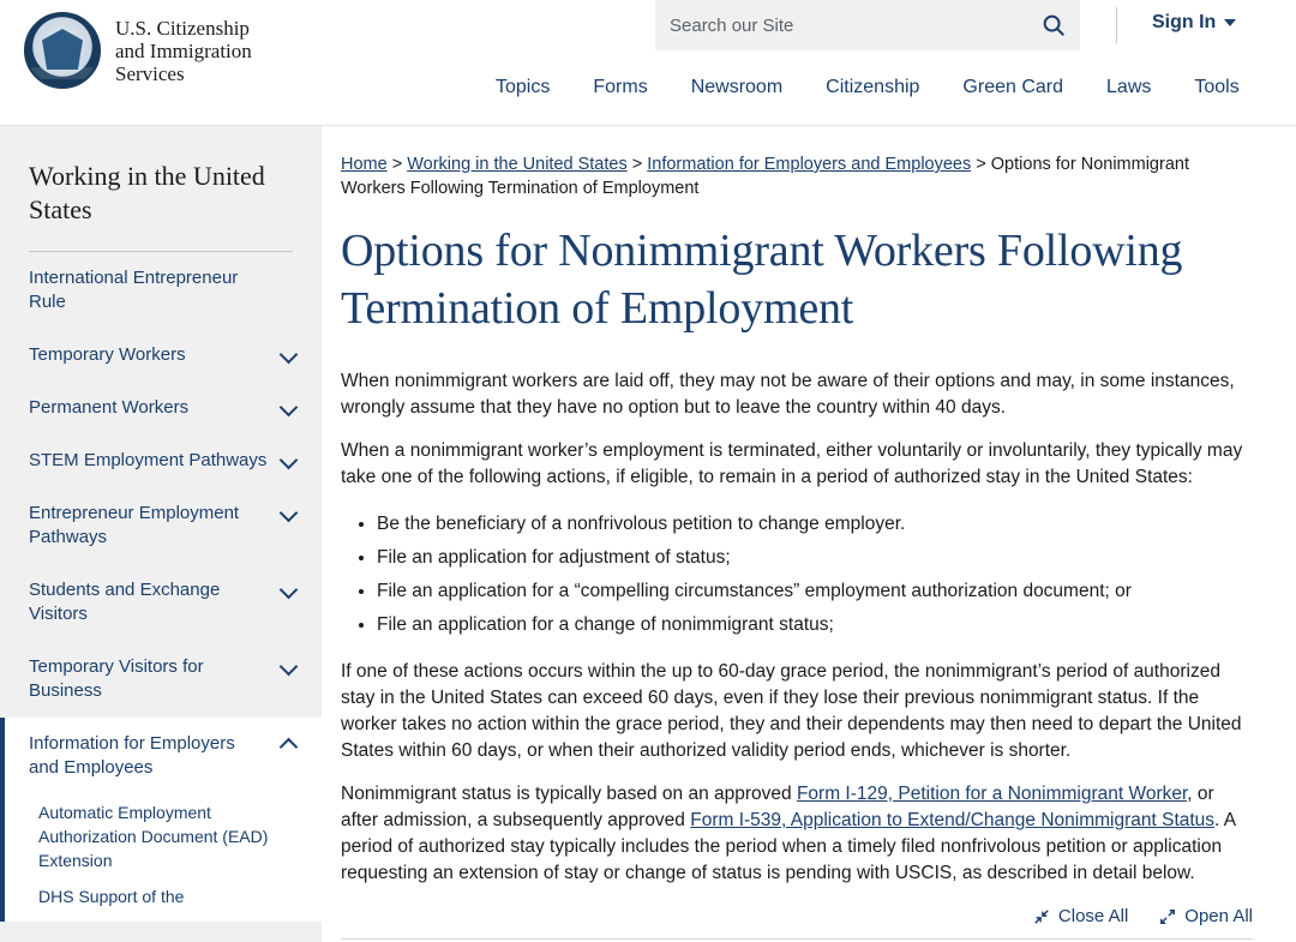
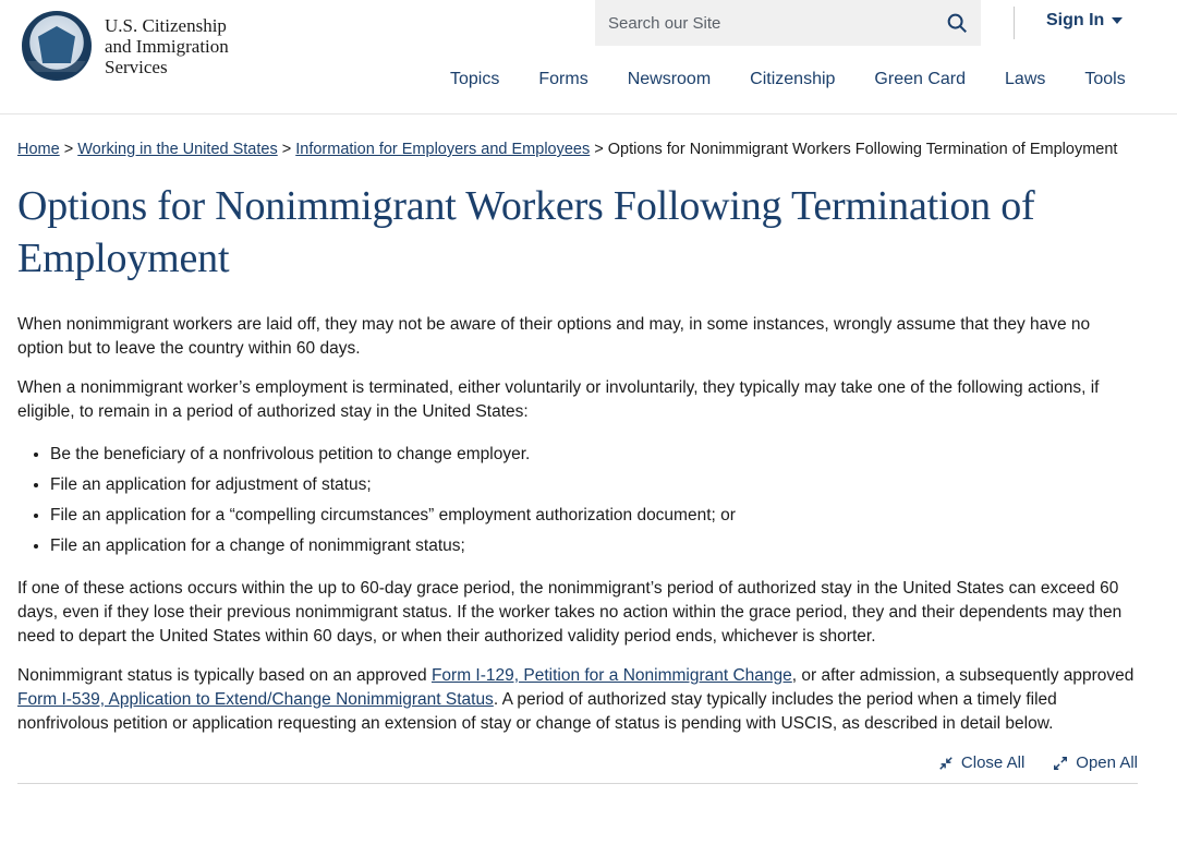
  U.S. Citizenship
  and Immigration
  Services
  Search our Site
  Sign In
  Topics
  Forms
  Newsroom
  Citizenship
  Green Card
  Laws
  Tools
- Working in the United States
- International Entrepreneur Rule
- Temporary Workers
- Permanent Workers
- STEM Employment Pathways
- Entrepreneur Employment Pathways
- Students and Exchange Visitors
- Temporary Visitors for Business
- Information for Employers and Employees
- Automatic Employment Authorization Document (EAD) Extension
- DHS Support of the
  Home > Working in the United States > Information for Employers and Employees > Options for Nonimmigrant Workers Following Termination of Employment
  Options for Nonimmigrant Workers Following Termination of Employment
- When nonimmigrant workers are laid off, they may not be aware of their options and may, in some instances, wrongly assume that they have no option but to leave the country within 40 days.
+ When nonimmigrant workers are laid off, they may not be aware of their options and may, in some instances, wrongly assume that they have no option but to leave the country within 60 days.
  When a nonimmigrant worker’s employment is terminated, either voluntarily or involuntarily, they typically may take one of the following actions, if eligible, to remain in a period of authorized stay in the United States:
  Be the beneficiary of a nonfrivolous petition to change employer.
  File an application for adjustment of status;
  File an application for a “compelling circumstances” employment authorization document; or
  File an application for a change of nonimmigrant status;
  If one of these actions occurs within the up to 60-day grace period, the nonimmigrant’s period of authorized stay in the United States can exceed 60 days, even if they lose their previous nonimmigrant status. If the worker takes no action within the grace period, they and their dependents may then need to depart the United States within 60 days, or when their authorized validity period ends, whichever is shorter.
- Nonimmigrant status is typically based on an approved Form I-129, Petition for a Nonimmigrant Worker, or after admission, a subsequently approved Form I-539, Application to Extend/Change Nonimmigrant Status. A period of authorized stay typically includes the period when a timely filed nonfrivolous petition or application requesting an extension of stay or change of status is pending with USCIS, as described in detail below.
+ Nonimmigrant status is typically based on an approved Form I-129, Petition for a Nonimmigrant Change, or after admission, a subsequently approved Form I-539, Application to Extend/Change Nonimmigrant Status. A period of authorized stay typically includes the period when a timely filed nonfrivolous petition or application requesting an extension of stay or change of status is pending with USCIS, as described in detail below.
  Close All
  Open All
